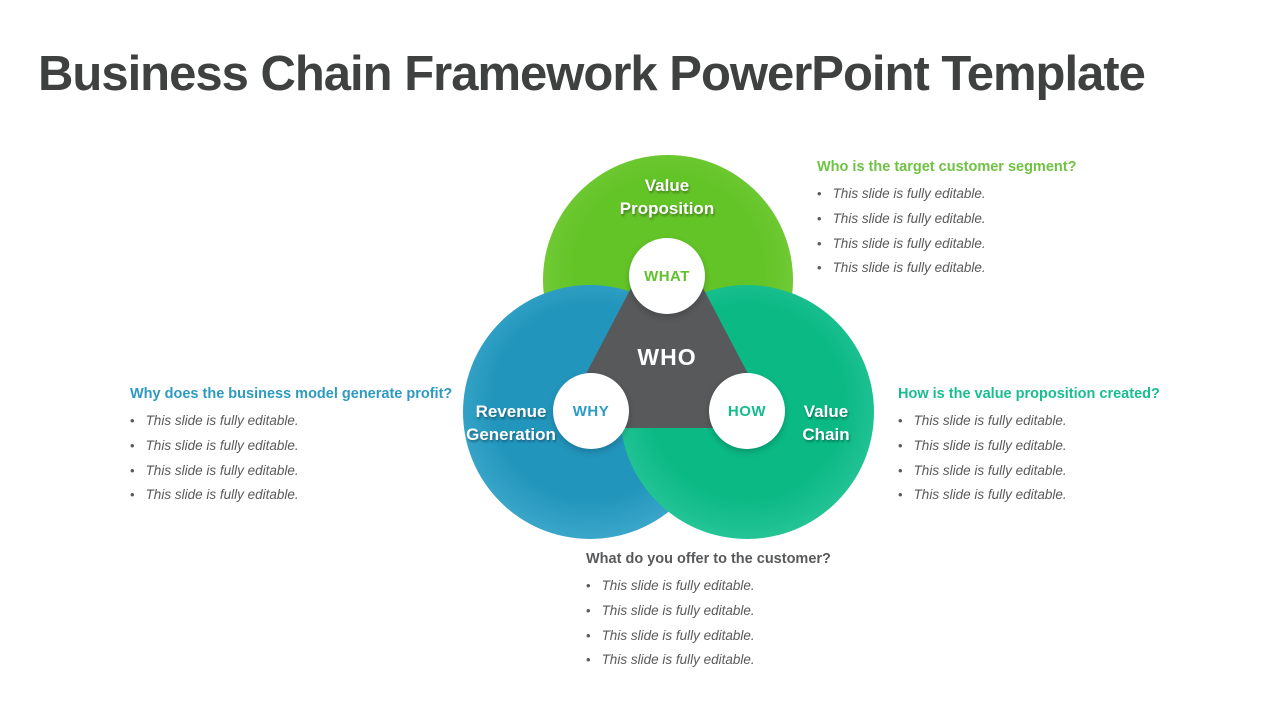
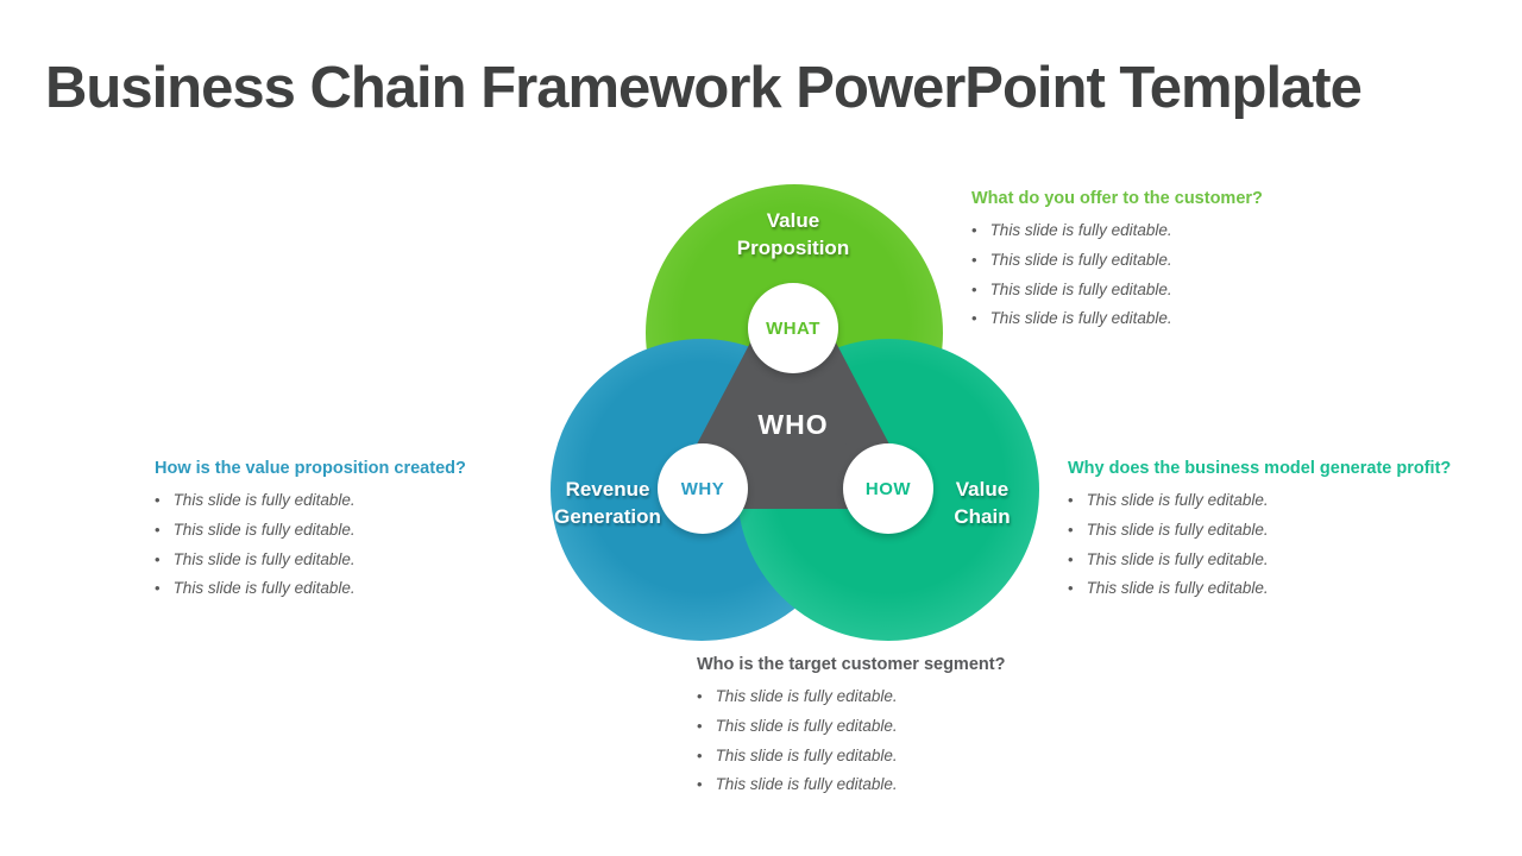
  Business Chain Framework PowerPoint Template
  WHAT
  WHY
  HOW
  Value Proposition
  Revenue Generation
  Value Chain
  WHO
- Who is the target customer segment?
+ What do you offer to the customer?
  •
  This slide is fully editable.
  •
  This slide is fully editable.
  •
  This slide is fully editable.
  •
  This slide is fully editable.
- Why does the business model generate profit?
+ How is the value proposition created?
  •
  This slide is fully editable.
  •
  This slide is fully editable.
  •
  This slide is fully editable.
  •
  This slide is fully editable.
- How is the value proposition created?
+ Why does the business model generate profit?
  •
  This slide is fully editable.
  •
  This slide is fully editable.
  •
  This slide is fully editable.
  •
  This slide is fully editable.
- What do you offer to the customer?
+ Who is the target customer segment?
  •
  This slide is fully editable.
  •
  This slide is fully editable.
  •
  This slide is fully editable.
  •
  This slide is fully editable.
